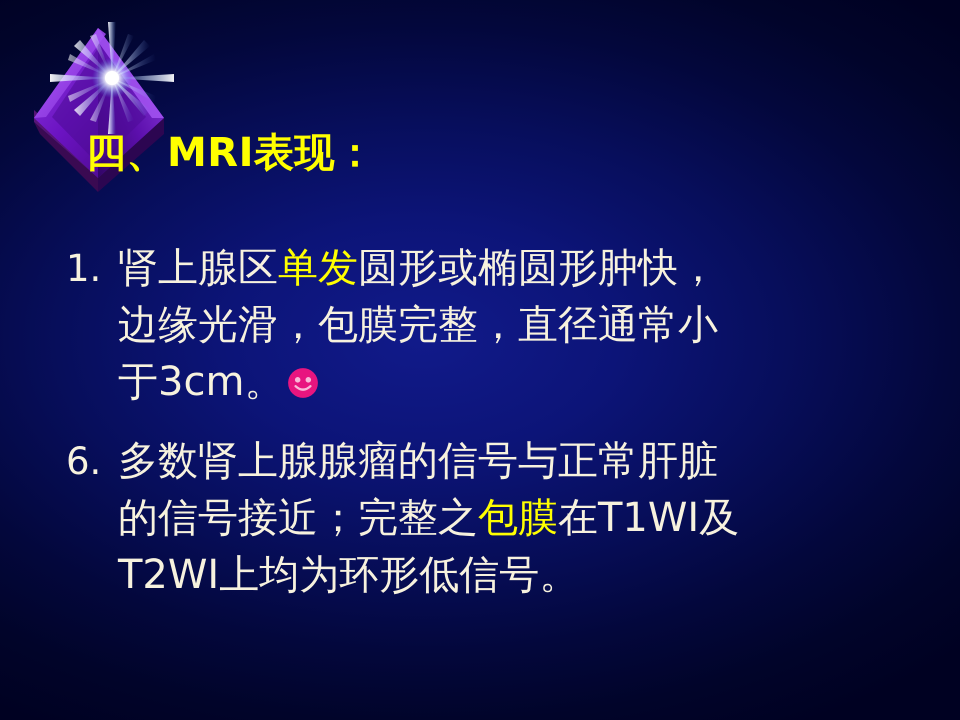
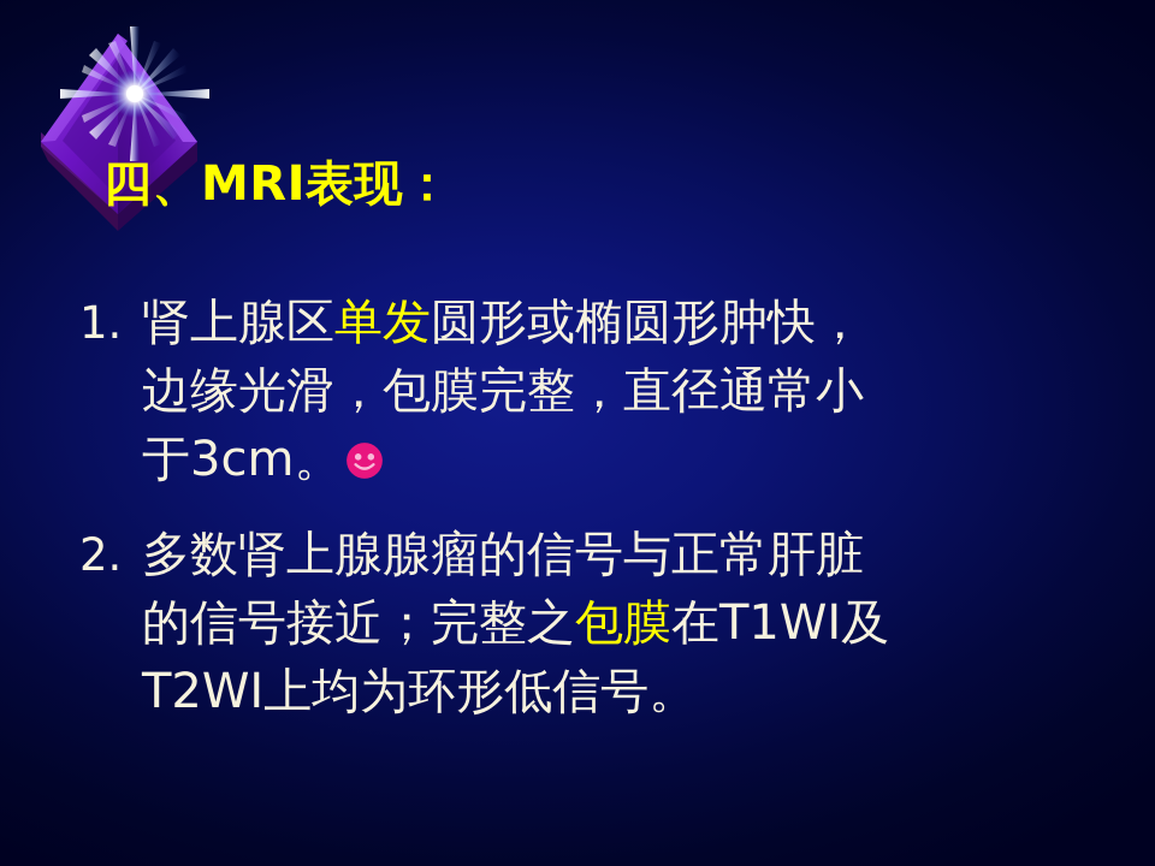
  四、MRI表现：
  1.
  肾上腺区单发圆形或椭圆形肿快，
  边缘光滑，包膜完整，直径通常小
  于3cm。
- 6.
+ 2.
  多数肾上腺腺瘤的信号与正常肝脏
  的信号接近；完整之包膜在T1WI及
  T2WI上均为环形低信号。
